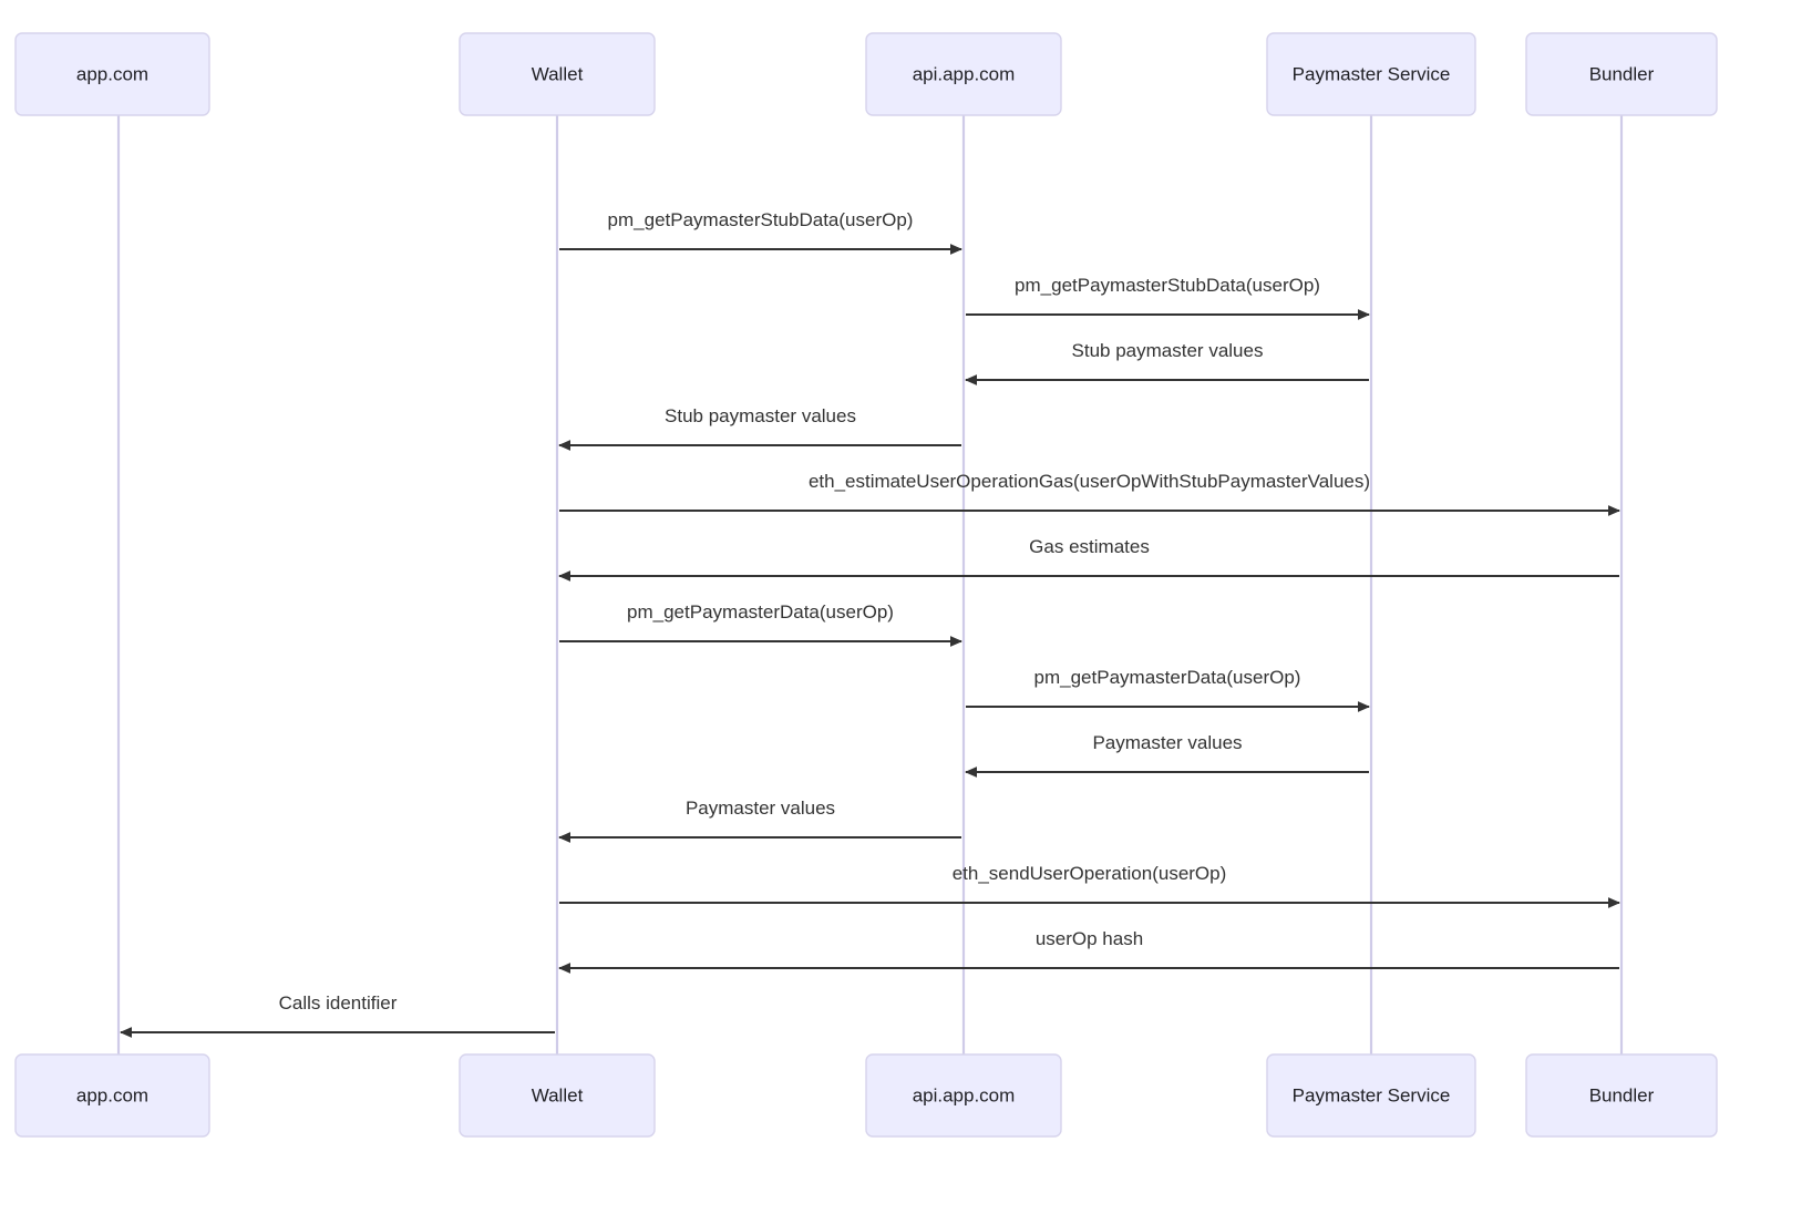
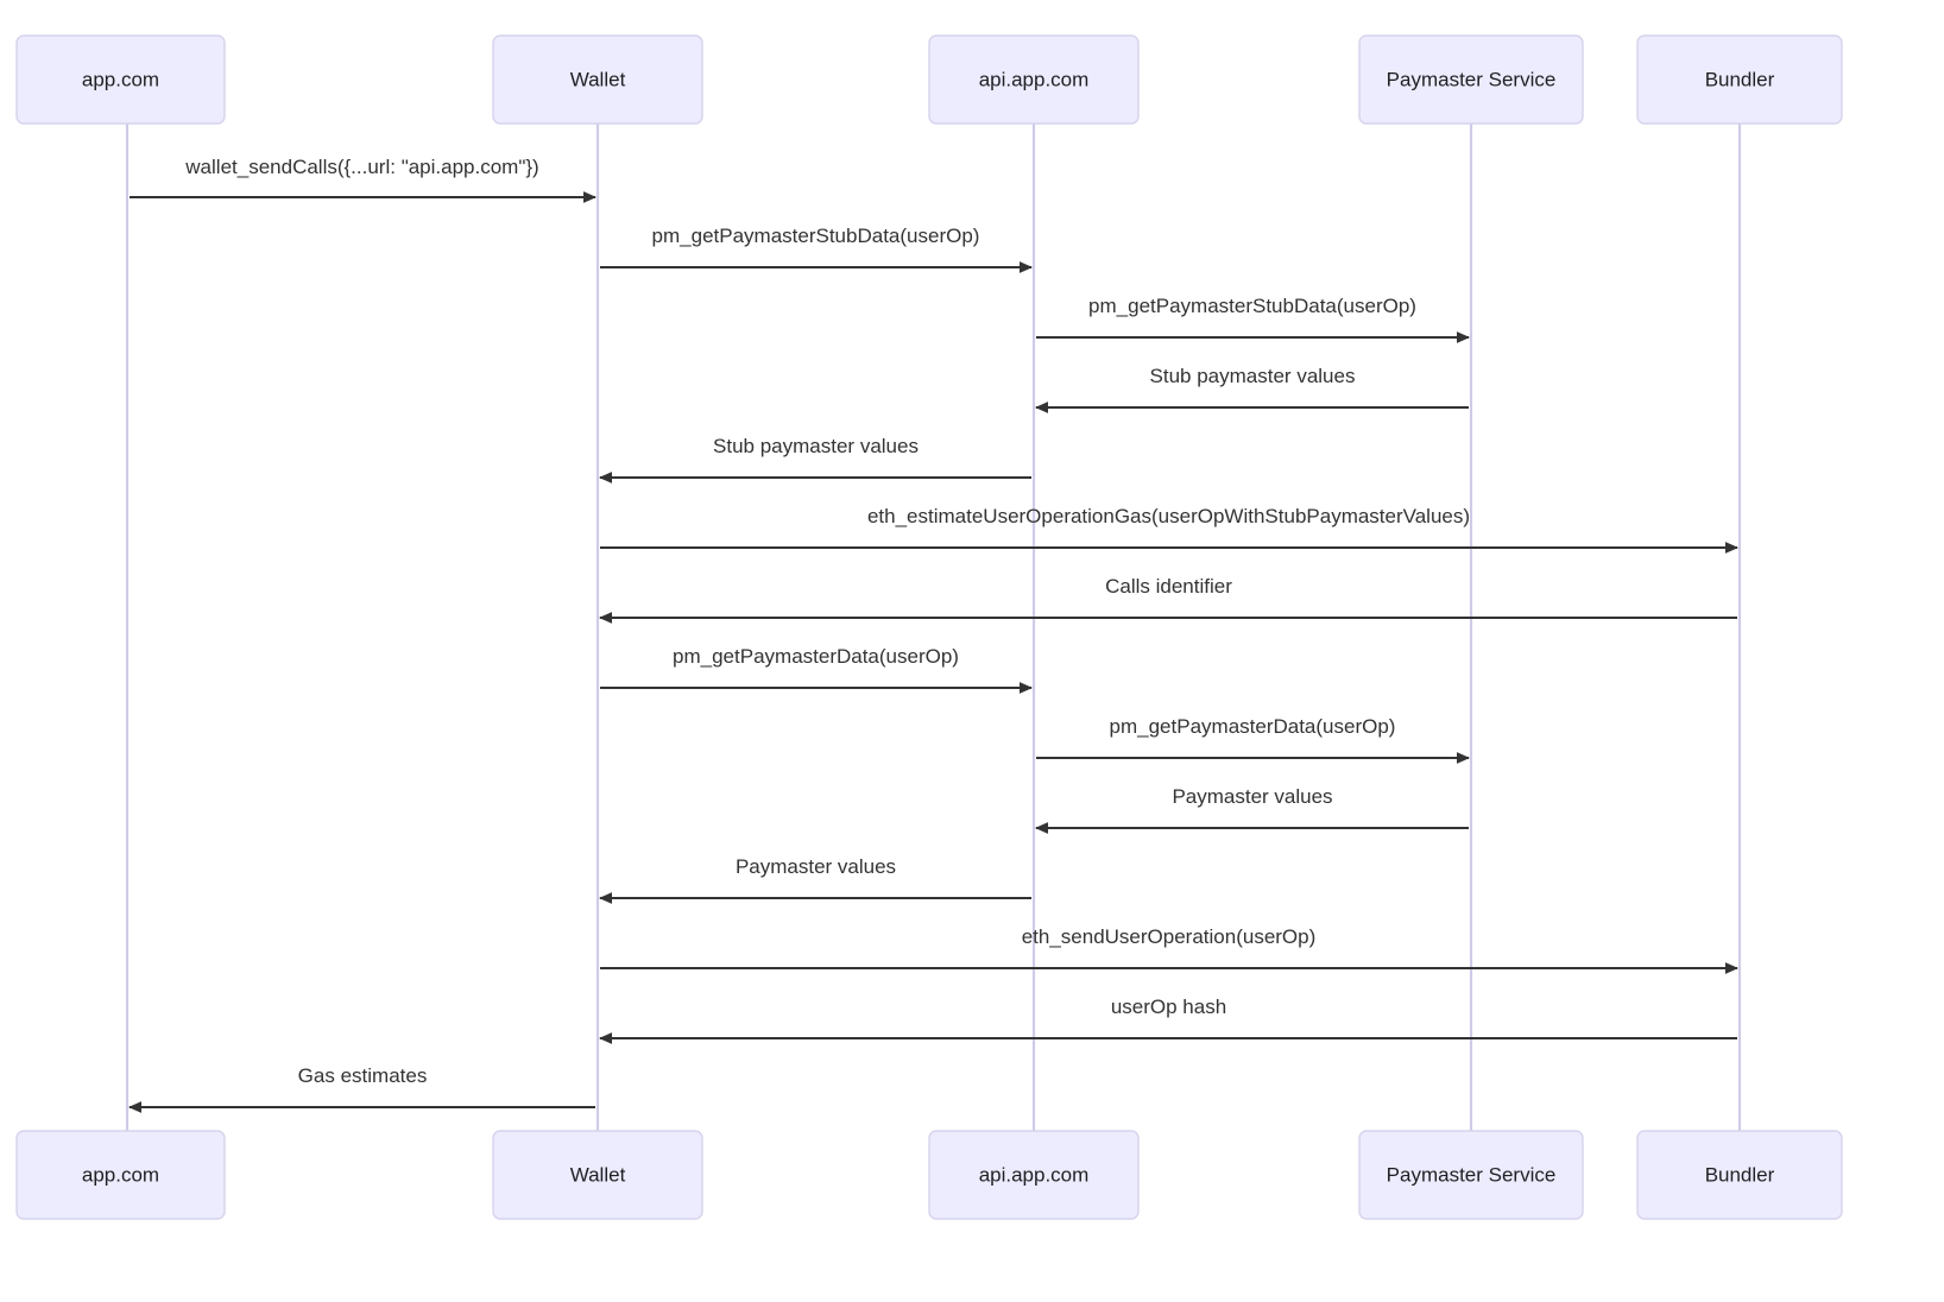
  app.com
  Wallet
  api.app.com
  Paymaster Service
  Bundler
+ wallet_sendCalls({...url: "api.app.com"})
  pm_getPaymasterStubData(userOp)
  pm_getPaymasterStubData(userOp)
  Stub paymaster values
  Stub paymaster values
  eth_estimateUserOperationGas(userOpWithStubPaymasterValues)
- Gas estimates
+ Calls identifier
  pm_getPaymasterData(userOp)
  pm_getPaymasterData(userOp)
  Paymaster values
  Paymaster values
  eth_sendUserOperation(userOp)
  userOp hash
- Calls identifier
+ Gas estimates
  app.com
  Wallet
  api.app.com
  Paymaster Service
  Bundler
